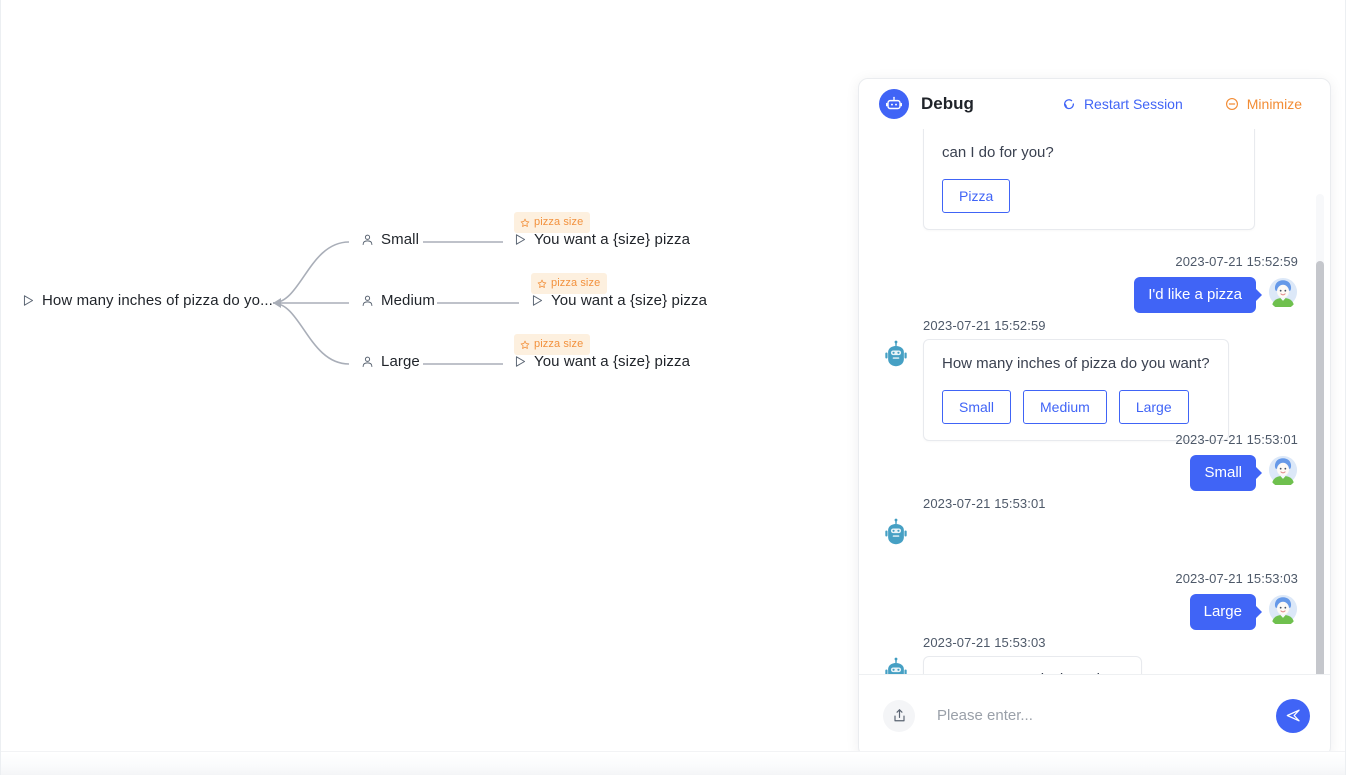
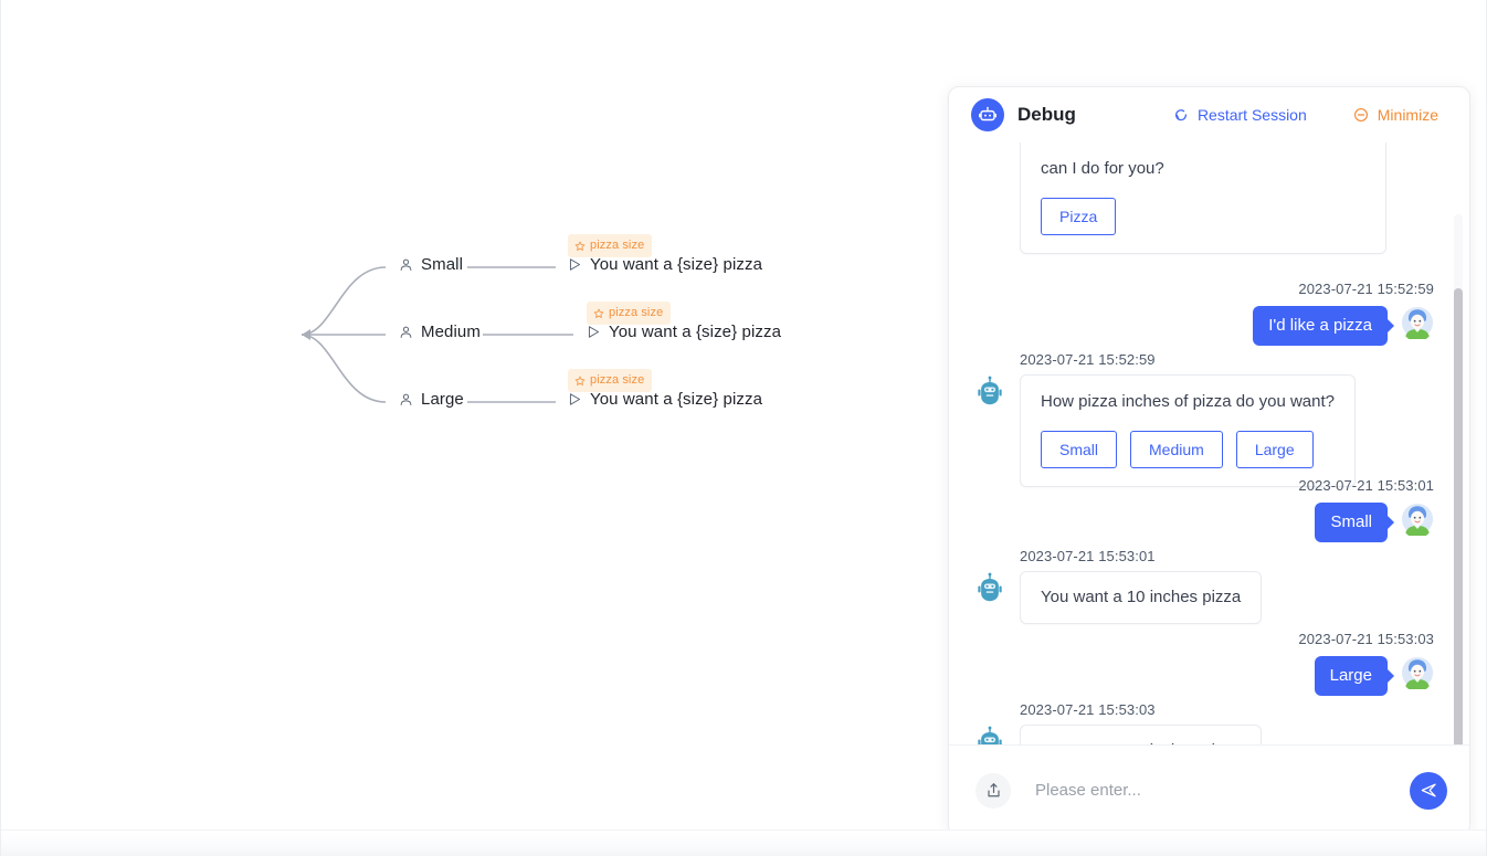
- How many inches of pizza do yo...
  Small
  Medium
  Large
  pizza size
  pizza size
  pizza size
  You want a {size} pizza
  You want a {size} pizza
  You want a {size} pizza
  Debug
  Restart Session
  Minimize
  can I do for you?
  Pizza
  2023-07-21 15:52:59
  I'd like a pizza
  2023-07-21 15:52:59
- How many inches of pizza do you want?
+ How pizza inches of pizza do you want?
  Small
  Medium
  Large
  2023-07-21 15:53:01
  Small
  2023-07-21 15:53:01
+ You want a 10 inches pizza
  2023-07-21 15:53:03
  Large
  2023-07-21 15:53:03
  Please enter...
